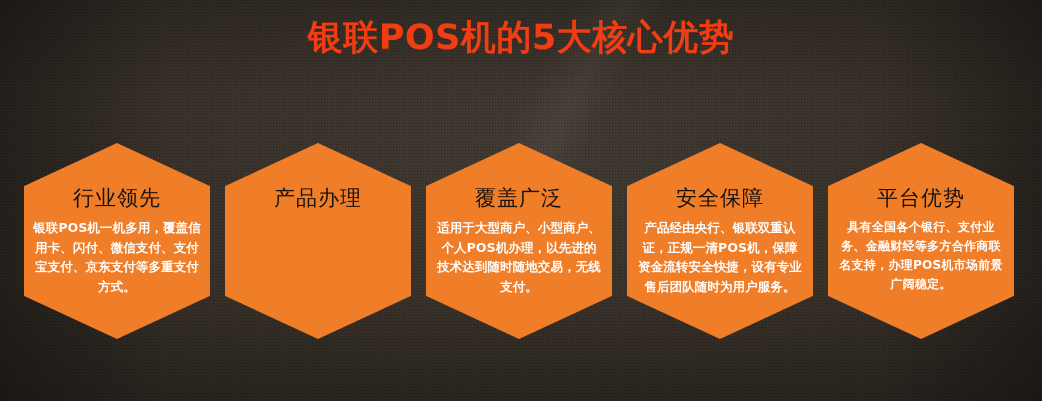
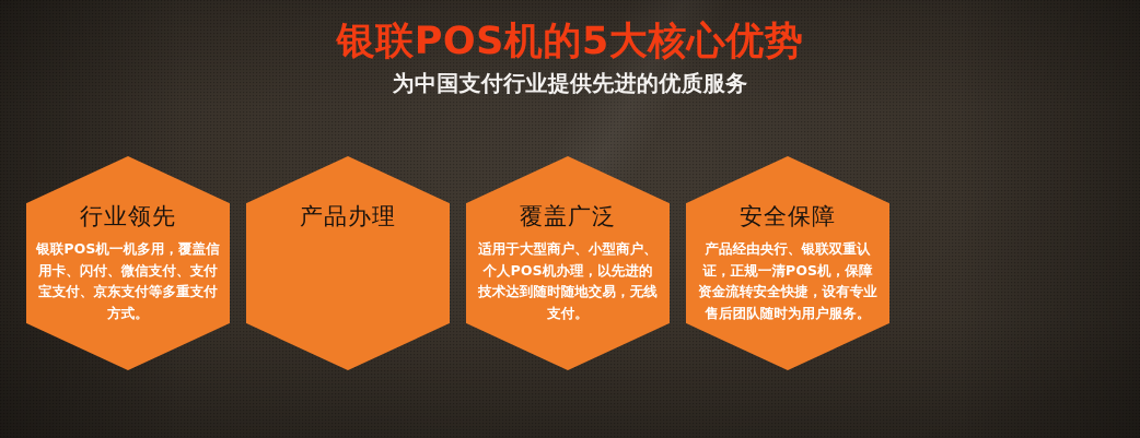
  银联POS机的5大核心优势
+ 为中国支付行业提供先进的优质服务
  行业领先
  银联POS机一机多用，覆盖信用卡、闪付、微信支付、支付宝支付、京东支付等多重支付方式。
  产品办理
  覆盖广泛
  适用于大型商户、小型商户、个人POS机办理，以先进的技术达到随时随地交易，无线支付。
  安全保障
  产品经由央行、银联双重认证，正规一清POS机，保障资金流转安全快捷，设有专业售后团队随时为用户服务。
- 平台优势
- 具有全国各个银行、支付业务、金融财经等多方合作商联名支持，办理POS机市场前景广阔稳定。
